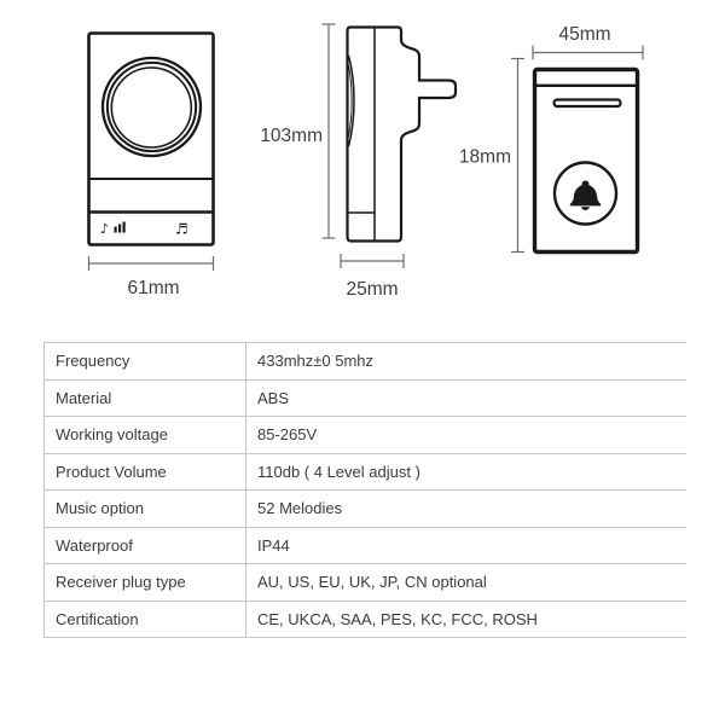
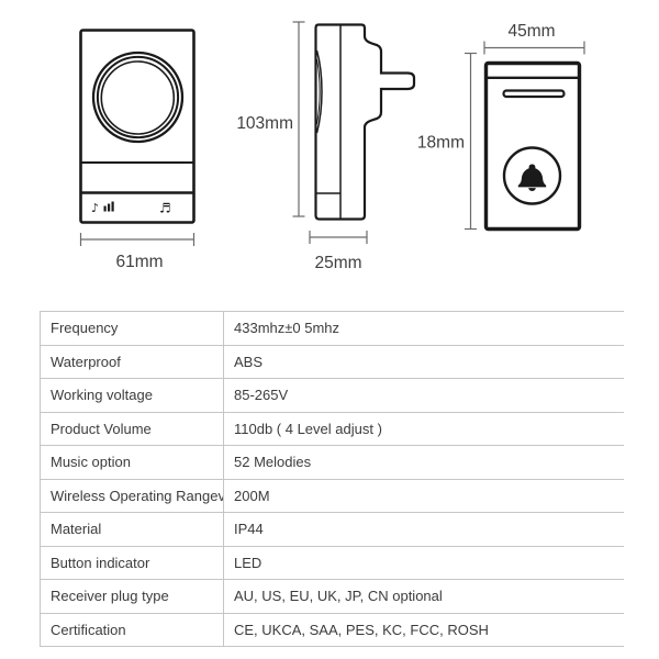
  ♪
  ♬
  61mm
  103mm
  25mm
  45mm
  18mm
  Frequency	433mhz±0 5mhz
- Material	ABS
+ Waterproof	ABS
  Working voltage	85-265V
  Product Volume	110db ( 4 Level adjust )
  Music option	52 Melodies
+ Wireless Operating Rangev	200M
- Waterproof	IP44
+ Material	IP44
+ Button indicator	LED
  Receiver plug type	AU, US, EU, UK, JP, CN optional
  Certification	CE, UKCA, SAA, PES, KC, FCC, ROSH
